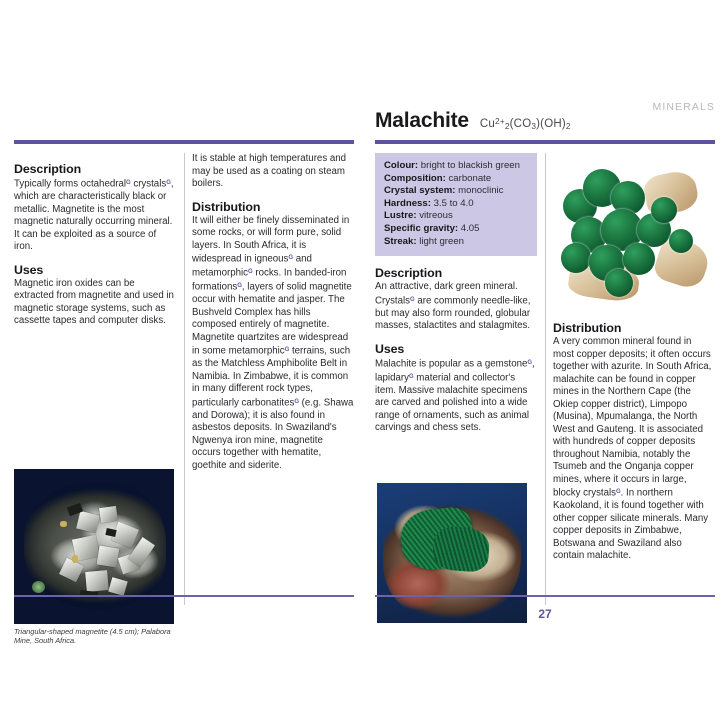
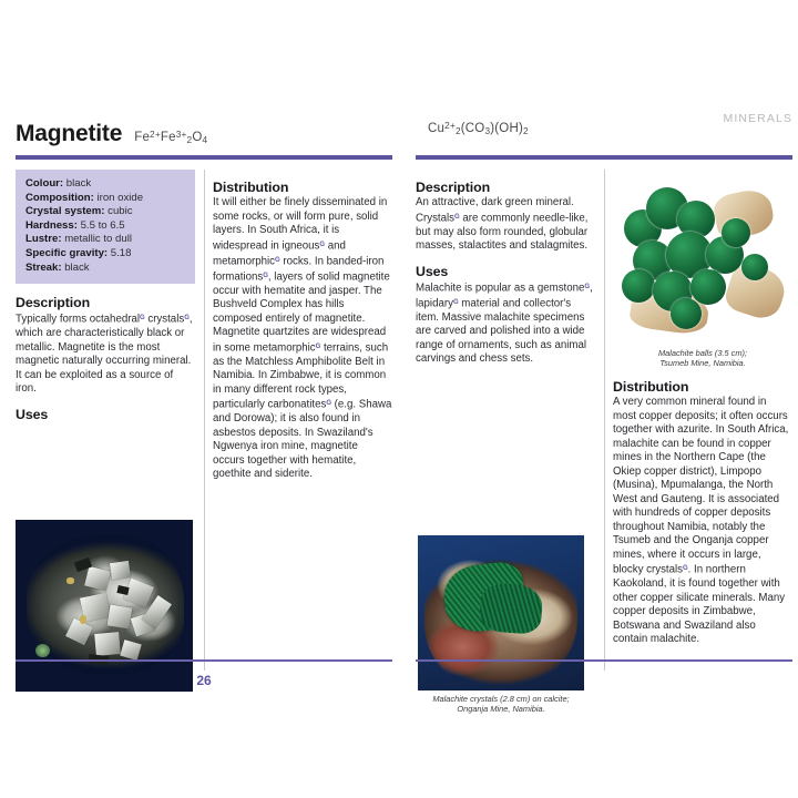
+ Magnetite
+ Fe2+Fe3+2O4
+ Colour: black
+ Composition: iron oxide
+ Crystal system: cubic
+ Hardness: 5.5 to 6.5
+ Lustre: metallic to dull
+ Specific gravity: 5.18
+ Streak: black
  Description
  Typically forms octahedral crystals , which are characteristically black or metallic. Magnetite is the most magnetic naturally occurring mineral. It can be exploited as a source of iron.
  Uses
- Magnetic iron oxides can be extracted from magnetite and used in magnetic storage systems, such as cassette tapes and computer disks.
- Triangular-shaped magnetite (4.5 cm); Palabora Mine, South Africa.
- It is stable at high temperatures and may be used as a coating on steam boilers.
  Distribution
  It will either be finely disseminated in some rocks, or will form pure, solid layers. In South Africa, it is widespread in igneous and metamorphic rocks. In banded-iron formations , layers of solid magnetite occur with hematite and jasper. The Bushveld Complex has hills composed entirely of magnetite. Magnetite quartzites are widespread in some metamorphic terrains, such as the Matchless Amphibolite Belt in Namibia. In Zimbabwe, it is common in many different rock types, particularly carbonatites (e.g. Shawa and Dorowa); it is also found in asbestos deposits. In Swaziland's Ngwenya iron mine, magnetite occurs together with hematite, goethite and siderite.
+ 26
  MINERALS
- Malachite
  Cu2+2(CO3)(OH)2
- Colour: bright to blackish green
- Composition: carbonate
- Crystal system: monoclinic
- Hardness: 3.5 to 4.0
- Lustre: vitreous
- Specific gravity: 4.05
- Streak: light green
  Description
  An attractive, dark green mineral. Crystals are commonly needle-like, but may also form rounded, globular masses, stalactites and stalagmites.
  Uses
  Malachite is popular as a gemstone , lapidary material and collector's item. Massive malachite specimens are carved and polished into a wide range of ornaments, such as animal carvings and chess sets.
+ Malachite crystals (2.8 cm) on calcite;
+ Onganja Mine, Namibia.
+ Malachite balls (3.5 cm);
+ Tsumeb Mine, Namibia.
  Distribution
  A very common mineral found in most copper deposits; it often occurs together with azurite. In South Africa, malachite can be found in copper mines in the Northern Cape (the Okiep copper district), Limpopo (Musina), Mpumalanga, the North West and Gauteng. It is associated with hundreds of copper deposits throughout Namibia, notably the Tsumeb and the Onganja copper mines, where it occurs in large, blocky crystals . In northern Kaokoland, it is found together with other copper silicate minerals. Many copper deposits in Zimbabwe, Botswana and Swaziland also contain malachite.
- 27
